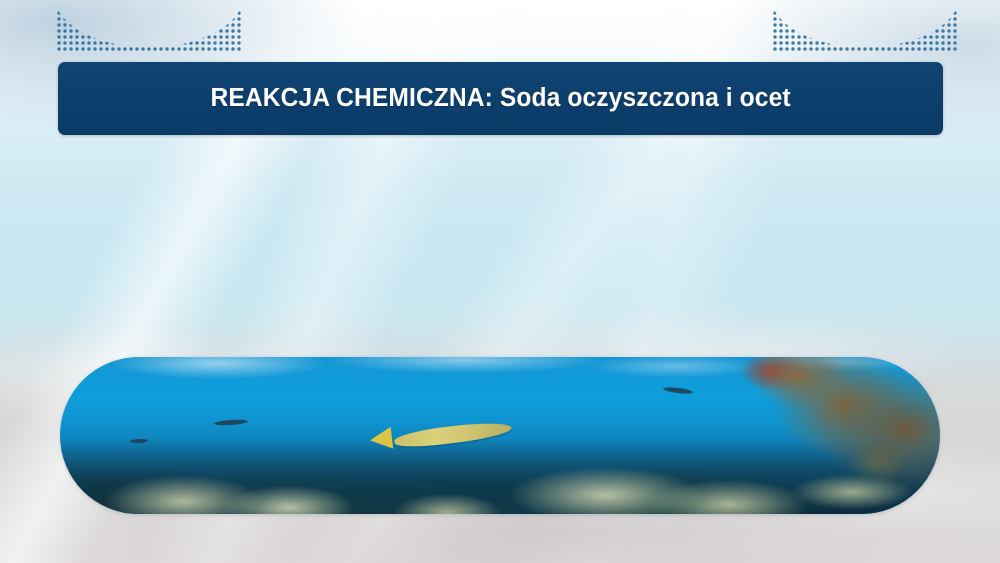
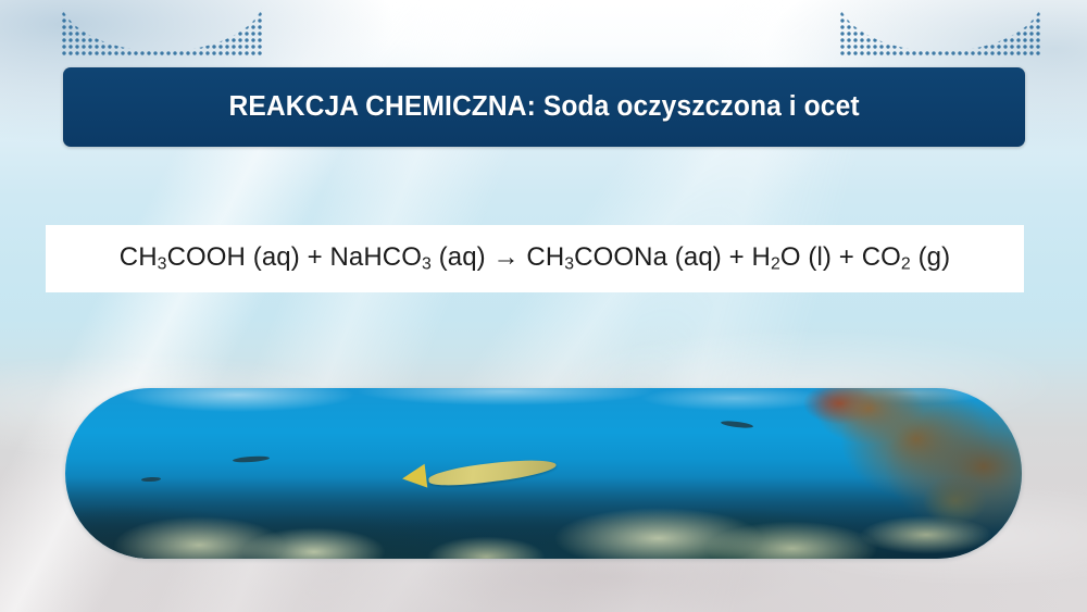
  REAKCJA CHEMICZNA: Soda oczyszczona i ocet
+ CH3COOH (aq) + NaHCO3 (aq) → CH3COONa (aq) + H2O (l) + CO2 (g)
